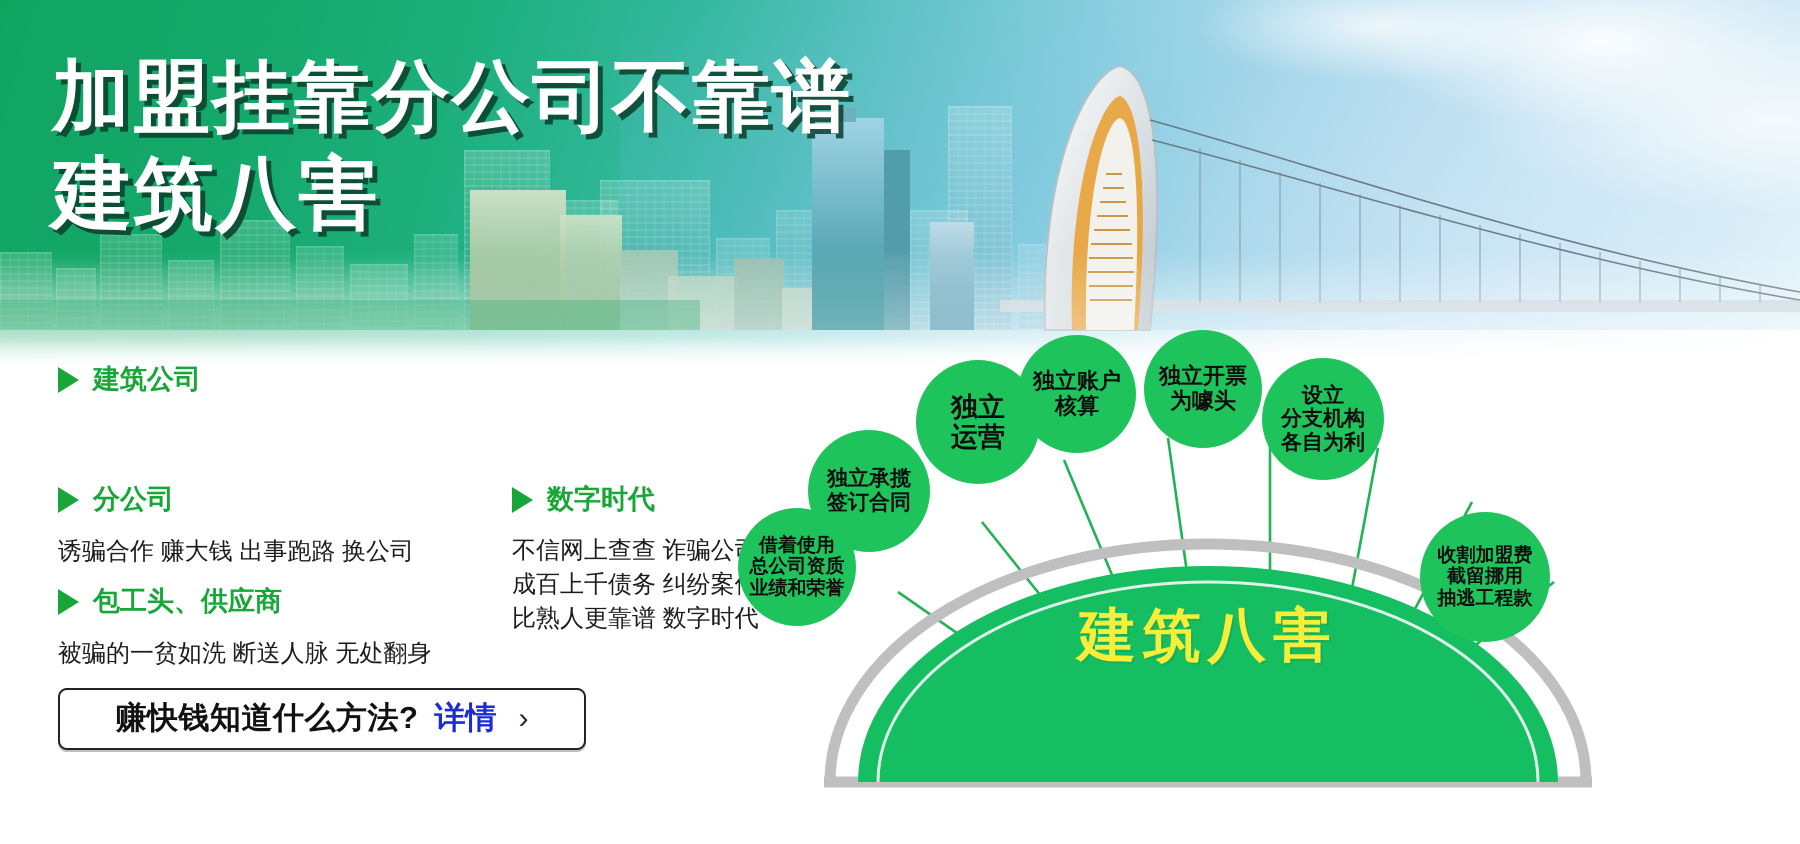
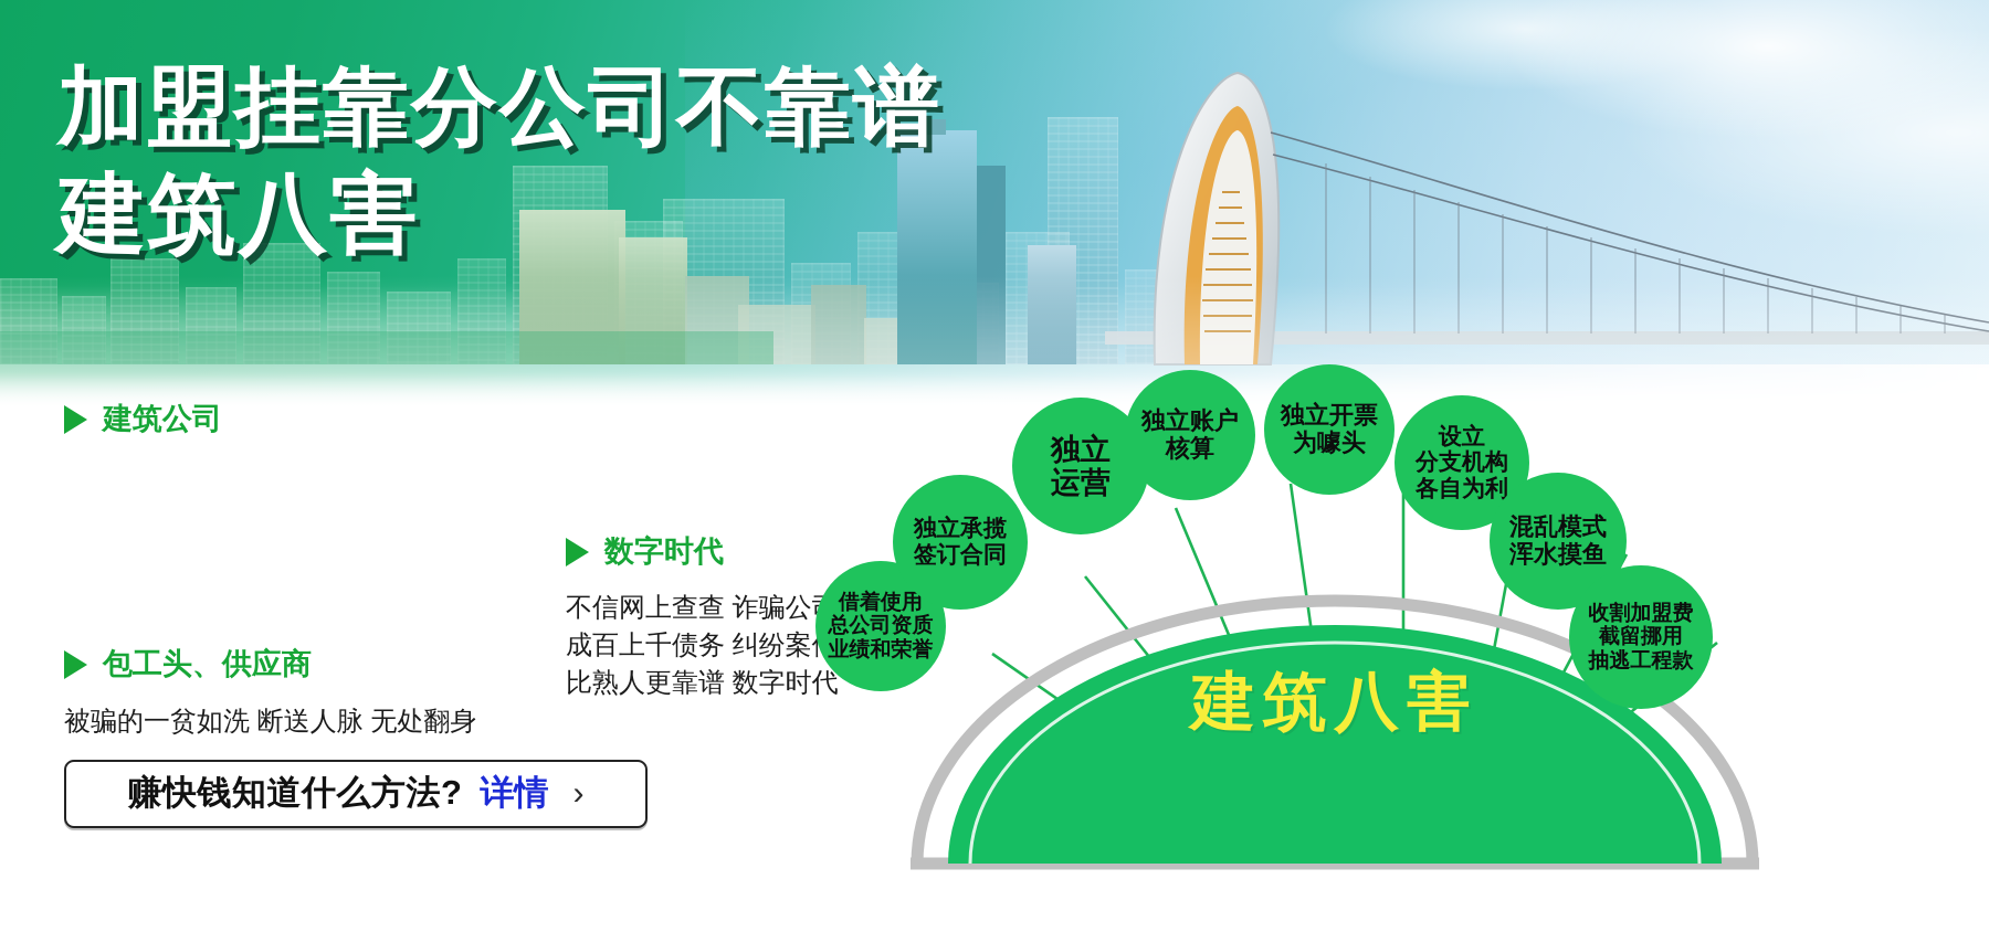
  加盟挂靠分公司不靠谱
  建筑八害
  建筑公司
- 分公司
- 诱骗合作 赚大钱 出事跑路 换公司
  包工头、供应商
  被骗的一贫如洗 断送人脉 无处翻身
  数字时代
  不信网上查查 诈骗公
  成百上千债务 纠纷案
  比熟人更靠谱 数字时代
  赚快钱知道什么方法?
  详情
  ›
  借着使用
  总公司资质
  业绩和荣誉
  独立承揽
  签订合同
  独立
  运营
  独立账户
  核算
  独立开票
  为噱头
  设立
  分支机构
  各自为利
+ 混乱模式
+ 浑水摸鱼
  收割加盟费
  截留挪用
  抽逃工程款
  建筑八害
